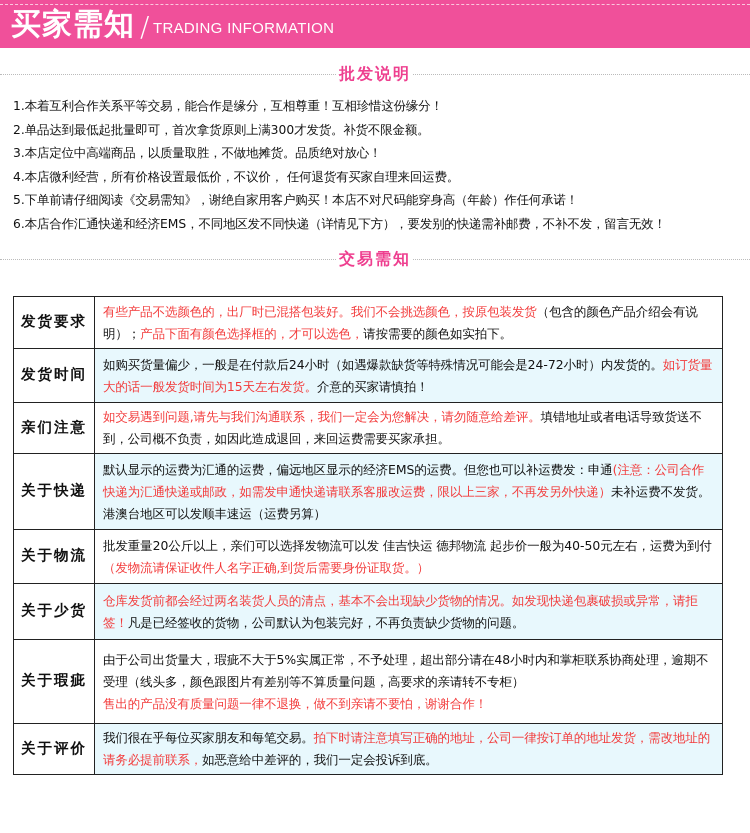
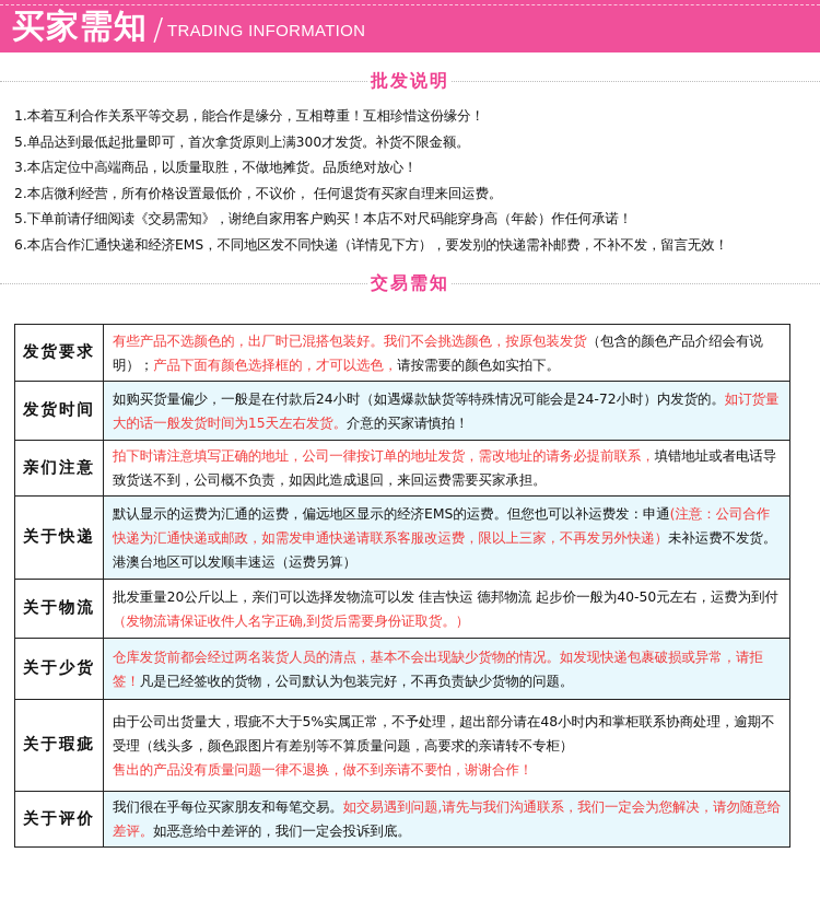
  买家需知
  /
  TRADING INFORMATION
  批发说明
  1.本着互利合作关系平等交易，能合作是缘分，互相尊重！互相珍惜这份缘分！
- 2.单品达到最低起批量即可，首次拿货原则上满300才发货。补货不限金额。
+ 5.单品达到最低起批量即可，首次拿货原则上满300才发货。补货不限金额。
  3.本店定位中高端商品，以质量取胜，不做地摊货。品质绝对放心！
- 4.本店微利经营，所有价格设置最低价，不议价， 任何退货有买家自理来回运费。
+ 2.本店微利经营，所有价格设置最低价，不议价， 任何退货有买家自理来回运费。
  5.下单前请仔细阅读《交易需知》，谢绝自家用客户购买！本店不对尺码能穿身高（年龄）作任何承诺！
  6.本店合作汇通快递和经济EMS，不同地区发不同快递（详情见下方），要发别的快递需补邮费，不补不发，留言无效！
  交易需知
  发货要求	有些产品不选颜色的，出厂时已混搭包装好。我们不会挑选颜色，按原包装发货（包含的颜色产品介绍会有说明）；产品下面有颜色选择框的，才可以选色，请按需要的颜色如实拍下。
  发货时间	如购买货量偏少，一般是在付款后24小时（如遇爆款缺货等特殊情况可能会是24-72小时）内发货的。如订货量大的话一般发货时间为15天左右发货。介意的买家请慎拍！
- 亲们注意	如交易遇到问题,请先与我们沟通联系，我们一定会为您解决，请勿随意给差评。填错地址或者电话导致货送不到，公司概不负责，如因此造成退回，来回运费需要买家承担。
+ 亲们注意	拍下时请注意填写正确的地址，公司一律按订单的地址发货，需改地址的请务必提前联系，填错地址或者电话导致货送不到，公司概不负责，如因此造成退回，来回运费需要买家承担。
  关于快递	默认显示的运费为汇通的运费，偏远地区显示的经济EMS的运费。但您也可以补运费发：申通(注意：公司合作快递为汇通快递或邮政，如需发申通快递请联系客服改运费，限以上三家，不再发另外快递）未补运费不发货。港澳台地区可以发顺丰速运（运费另算）
  关于物流	批发重量20公斤以上，亲们可以选择发物流可以发 佳吉快运 德邦物流 起步价一般为40-50元左右，运费为到付（发物流请保证收件人名字正确,到货后需要身份证取货。）
  关于少货	仓库发货前都会经过两名装货人员的清点，基本不会出现缺少货物的情况。如发现快递包裹破损或异常，请拒签！凡是已经签收的货物，公司默认为包装完好，不再负责缺少货物的问题。
  关于瑕疵	由于公司出货量大，瑕疵不大于5%实属正常，不予处理，超出部分请在48小时内和掌柜联系协商处理，逾期不受理（线头多，颜色跟图片有差别等不算质量问题，高要求的亲请转不专柜）售出的产品没有质量问题一律不退换，做不到亲请不要怕，谢谢合作！
- 关于评价	我们很在乎每位买家朋友和每笔交易。拍下时请注意填写正确的地址，公司一律按订单的地址发货，需改地址的请务必提前联系，如恶意给中差评的，我们一定会投诉到底。
+ 关于评价	我们很在乎每位买家朋友和每笔交易。如交易遇到问题,请先与我们沟通联系，我们一定会为您解决，请勿随意给差评。如恶意给中差评的，我们一定会投诉到底。
